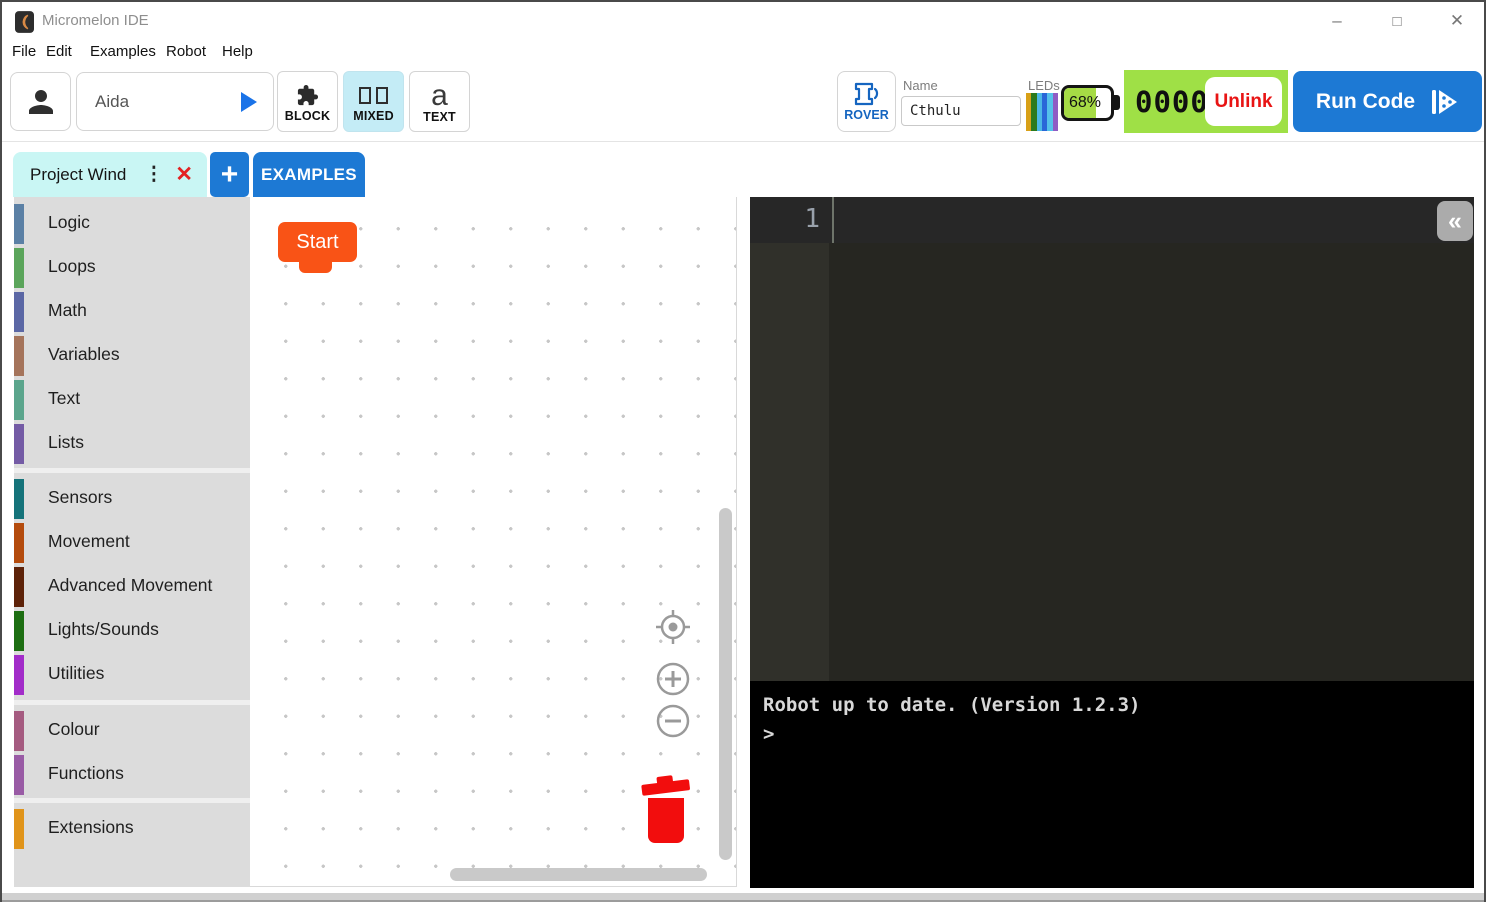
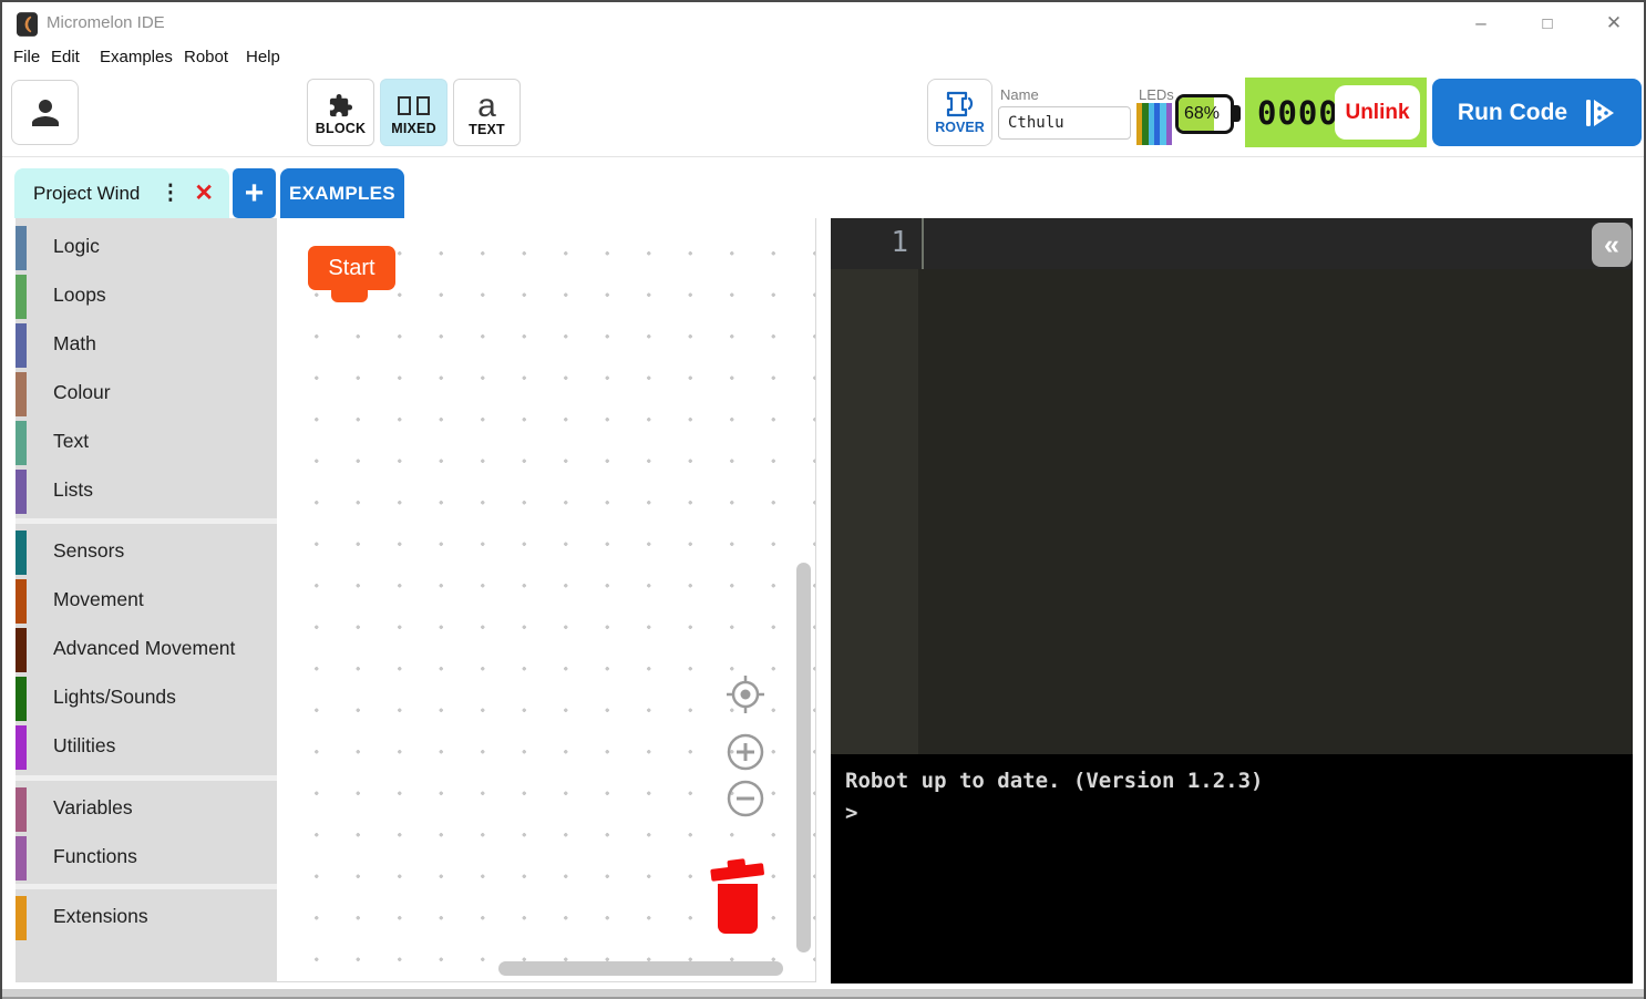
  Micromelon IDE
  –
  □
  ✕
  File
  Edit
  Examples
  Robot
  Help
- Aida
  BLOCK
  MIXED
  a
  TEXT
  ROVER
  Name
  Cthulu
  LEDs
  68%
  0000
  Unlink
  Run Code
  Project Wind
  ⋮
  ✕
  +
  EXAMPLES
  Logic
  Loops
  Math
- Variables
+ Colour
  Text
  Lists
  Sensors
  Movement
  Advanced Movement
  Lights/Sounds
  Utilities
- Colour
+ Variables
  Functions
  Extensions
  Start
  1
  «
  Robot up to date. (Version 1.2.3)
  >
